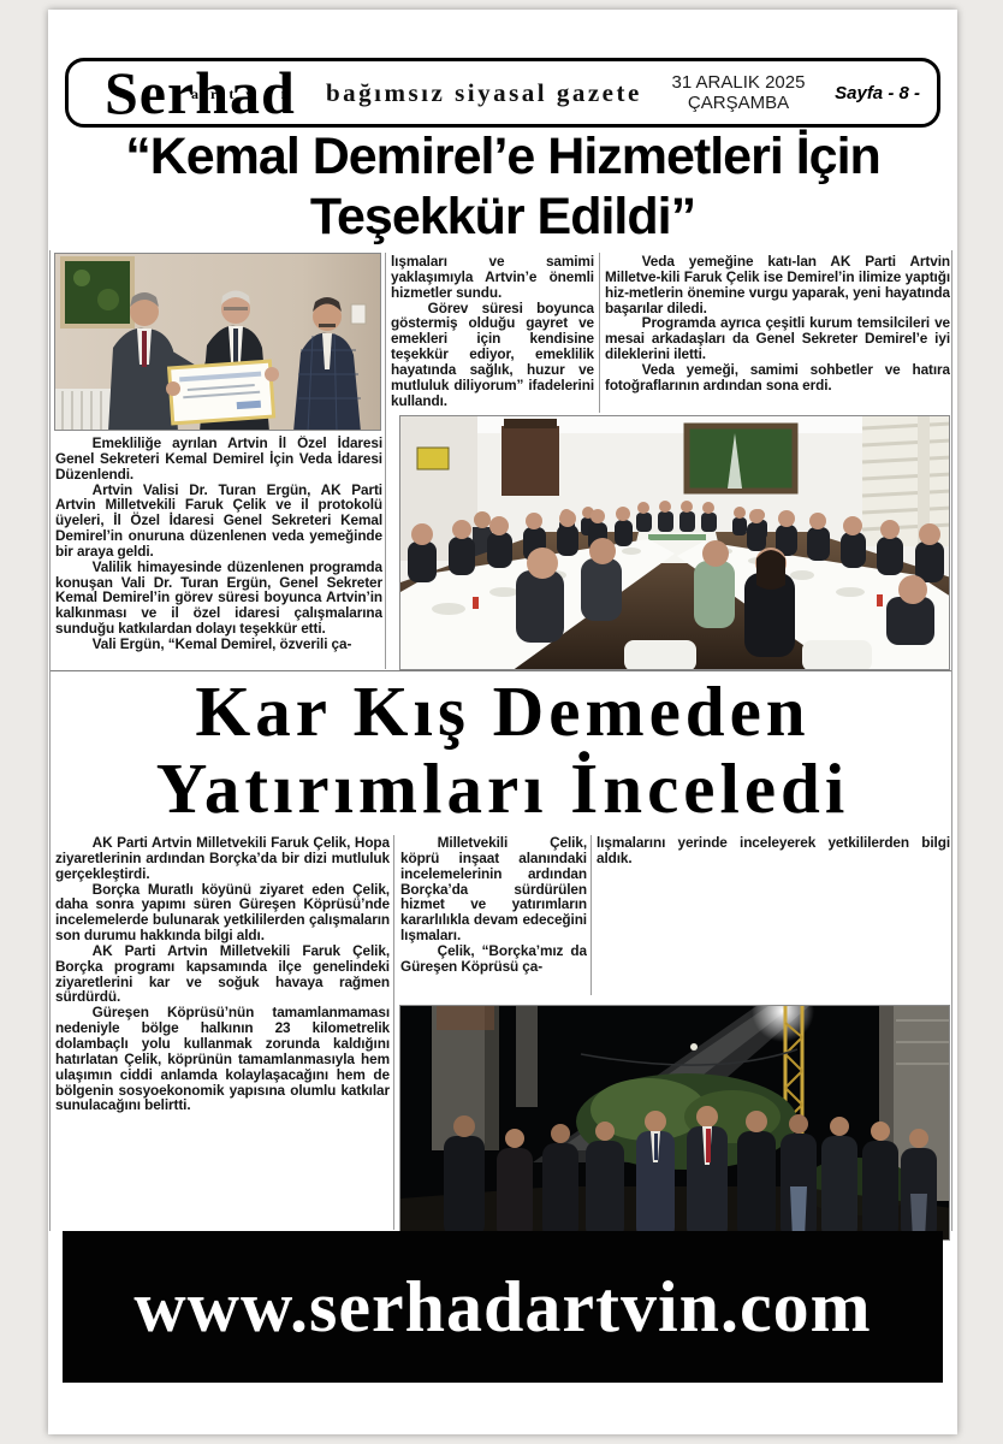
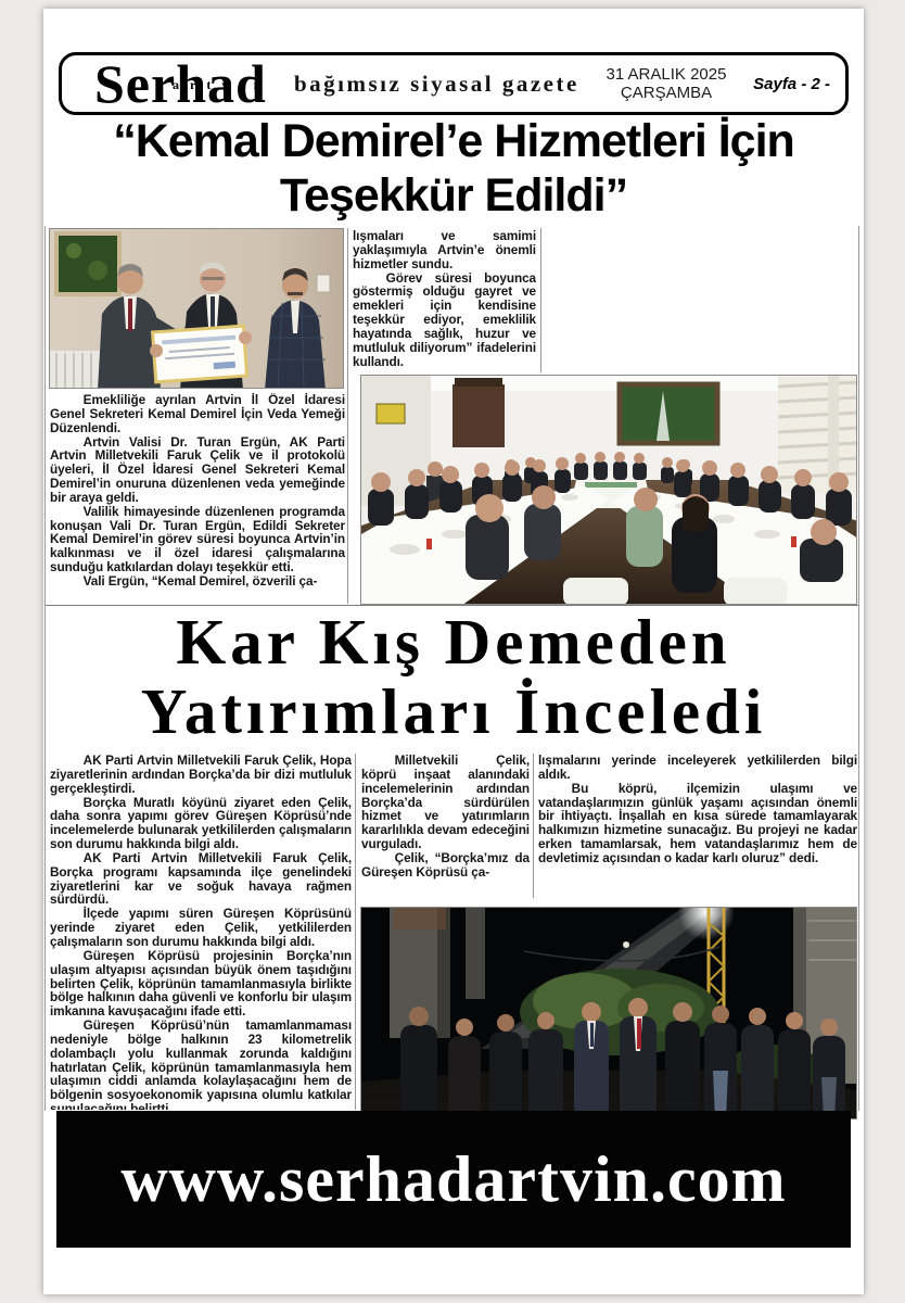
  Serhad
  artvin
  bağımsız siyasal gazete
  31 ARALIK 2025
  ÇARŞAMBA
- Sayfa - 8 -
+ Sayfa - 2 -
  “Kemal Demirel’e Hizmetleri İçin
  Teşekkür Edildi”
- Emekliliğe ayrılan Artvin İl Özel İdaresi Genel Sekreteri Kemal Demirel İçin Veda İdaresi Düzenlendi.
+ Emekliliğe ayrılan Artvin İl Özel İdaresi Genel Sekreteri Kemal Demirel İçin Veda Yemeği Düzenlendi.
  Artvin Valisi Dr. Turan Ergün, AK Parti Artvin Milletvekili Faruk Çelik ve il protokolü üyeleri, İl Özel İdaresi Genel Sekreteri Kemal Demirel’in onuruna düzenlenen veda yemeğinde bir araya geldi.
- Valilik himayesinde düzenlenen programda konuşan Vali Dr. Turan Ergün, Genel Sekreter Kemal Demirel’in görev süresi boyunca Artvin’in kalkınması ve il özel idaresi çalışmalarına sunduğu katkılardan dolayı teşekkür etti.
+ Valilik himayesinde düzenlenen programda konuşan Vali Dr. Turan Ergün, Edildi Sekreter Kemal Demirel’in görev süresi boyunca Artvin’in kalkınması ve il özel idaresi çalışmalarına sunduğu katkılardan dolayı teşekkür etti.
  Vali Ergün, “Kemal Demirel, özverili ça-
  lışmaları ve samimi yaklaşımıyla Artvin’e önemli hizmetler sundu.
  Görev süresi boyunca göstermiş olduğu gayret ve emekleri için kendisine teşekkür ediyor, emeklilik hayatında sağlık, huzur ve mutluluk diliyorum” ifadelerini kullandı.
- Veda yemeğine katı-lan AK Parti Artvin Milletve-kili Faruk Çelik ise Demirel’in ilimize yaptığı hiz-metlerin önemine vurgu yaparak, yeni hayatında başarılar diledi.
- Programda ayrıca çeşitli kurum temsilcileri ve mesai arkadaşları da Genel Sekreter Demirel’e iyi dileklerini iletti.
- Veda yemeği, samimi sohbetler ve hatıra fotoğraflarının ardından sona erdi.
  Kar Kış Demeden
  Yatırımları İnceledi
  AK Parti Artvin Milletvekili Faruk Çelik, Hopa ziyaretlerinin ardından Borçka’da bir dizi mutluluk gerçekleştirdi.
- Borçka Muratlı köyünü ziyaret eden Çelik, daha sonra yapımı süren Güreşen Köprüsü’nde incelemelerde bulunarak yetkililerden çalışmaların son durumu hakkında bilgi aldı.
+ Borçka Muratlı köyünü ziyaret eden Çelik, daha sonra yapımı görev Güreşen Köprüsü’nde incelemelerde bulunarak yetkililerden çalışmaların son durumu hakkında bilgi aldı.
  AK Parti Artvin Milletvekili Faruk Çelik, Borçka programı kapsamında ilçe genelindeki ziyaretlerini kar ve soğuk havaya rağmen sürdürdü.
+ İlçede yapımı süren Güreşen Köprüsünü yerinde ziyaret eden Çelik, yetkililerden çalışmaların son durumu hakkında bilgi aldı.
+ Güreşen Köprüsü projesinin Borçka’nın ulaşım altyapısı açısından büyük önem taşıdığını belirten Çelik, köprünün tamamlanmasıyla birlikte bölge halkının daha güvenli ve konforlu bir ulaşım imkanına kavuşacağını ifade etti.
  Güreşen Köprüsü’nün tamamlanmaması nedeniyle bölge halkının 23 kilometrelik dolambaçlı yolu kullanmak zorunda kaldığını hatırlatan Çelik, köprünün tamamlanmasıyla hem ulaşımın ciddi anlamda kolaylaşacağını hem de bölgenin sosyoekonomik yapısına olumlu katkılar sunulacağını belirtti.
- Milletvekili Çelik, köprü inşaat alanındaki incelemelerinin ardından Borçka’da sürdürülen hizmet ve yatırımların kararlılıkla devam edeceğini lışmaları.
+ Milletvekili Çelik, köprü inşaat alanındaki incelemelerinin ardından Borçka’da sürdürülen hizmet ve yatırımların kararlılıkla devam edeceğini vurguladı.
  Çelik, “Borçka’mız da Güreşen Köprüsü ça-
  lışmalarını yerinde inceleyerek yetkililerden bilgi aldık.
+ Bu köprü, ilçemizin ulaşımı ve vatandaşlarımızın günlük yaşamı açısından önemli bir ihtiyaçtı. İnşallah en kısa sürede tamamlayarak halkımızın hizmetine sunacağız. Bu projeyi ne kadar erken tamamlarsak, hem vatandaşlarımız hem de devletimiz açısından o kadar karlı oluruz” dedi.
  www.serhadartvin.com
